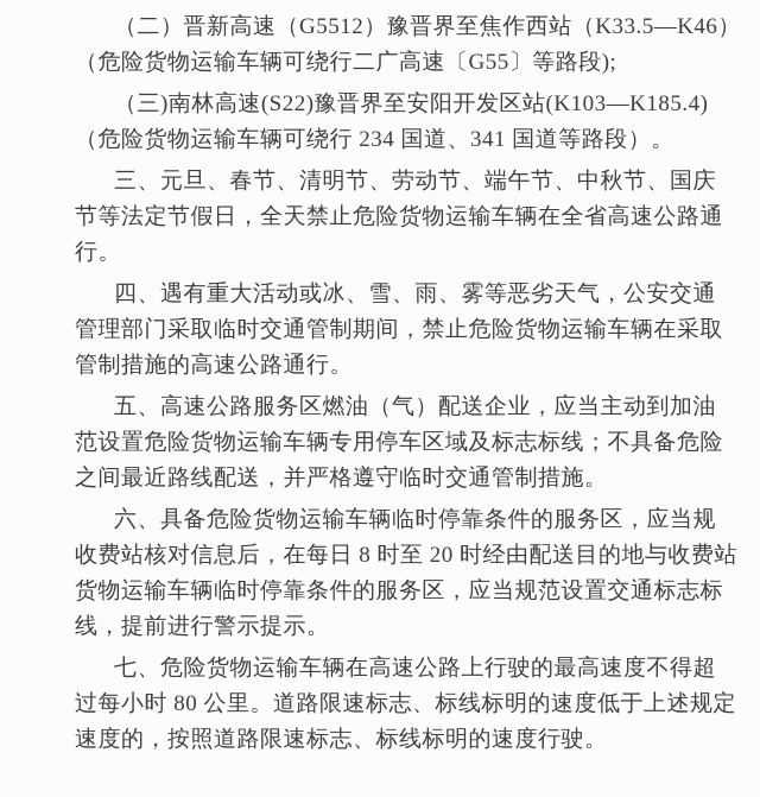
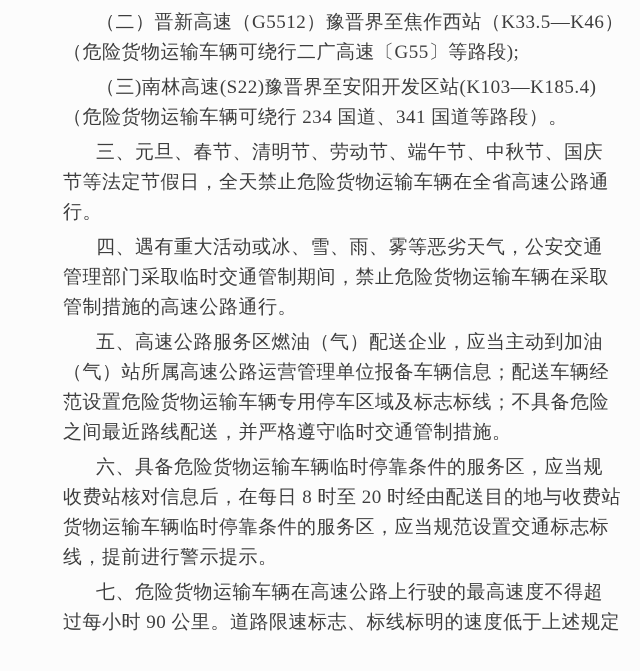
  （二）晋新高速（G5512）豫晋界至焦作西站（K33.5—K46）
  （危险货物运输车辆可绕行二广高速〔G55〕等路段);
  （三)南林高速(S22)豫晋界至安阳开发区站(K103—K185.4)
  （危险货物运输车辆可绕行 234 国道、341 国道等路段）。
  三、元旦、春节、清明节、劳动节、端午节、中秋节、国庆
  节等法定节假日，全天禁止危险货物运输车辆在全省高速公路通
  行。
  四、遇有重大活动或冰、雪、雨、雾等恶劣天气，公安交通
  管理部门采取临时交通管制期间，禁止危险货物运输车辆在采取
  管制措施的高速公路通行。
  五、高速公路服务区燃油（气）配送企业，应当主动到加油
+ （气）站所属高速公路运营管理单位报备车辆信息；配送车辆经
  范设置危险货物运输车辆专用停车区域及标志标线；不具备危险
  之间最近路线配送，并严格遵守临时交通管制措施。
  六、具备危险货物运输车辆临时停靠条件的服务区，应当规
  收费站核对信息后，在每日 8 时至 20 时经由配送目的地与收费站
  货物运输车辆临时停靠条件的服务区，应当规范设置交通标志标
  线，提前进行警示提示。
  七、危险货物运输车辆在高速公路上行驶的最高速度不得超
- 过每小时 80 公里。道路限速标志、标线标明的速度低于上述规定
+ 过每小时 90 公里。道路限速标志、标线标明的速度低于上述规定
- 速度的，按照道路限速标志、标线标明的速度行驶。
